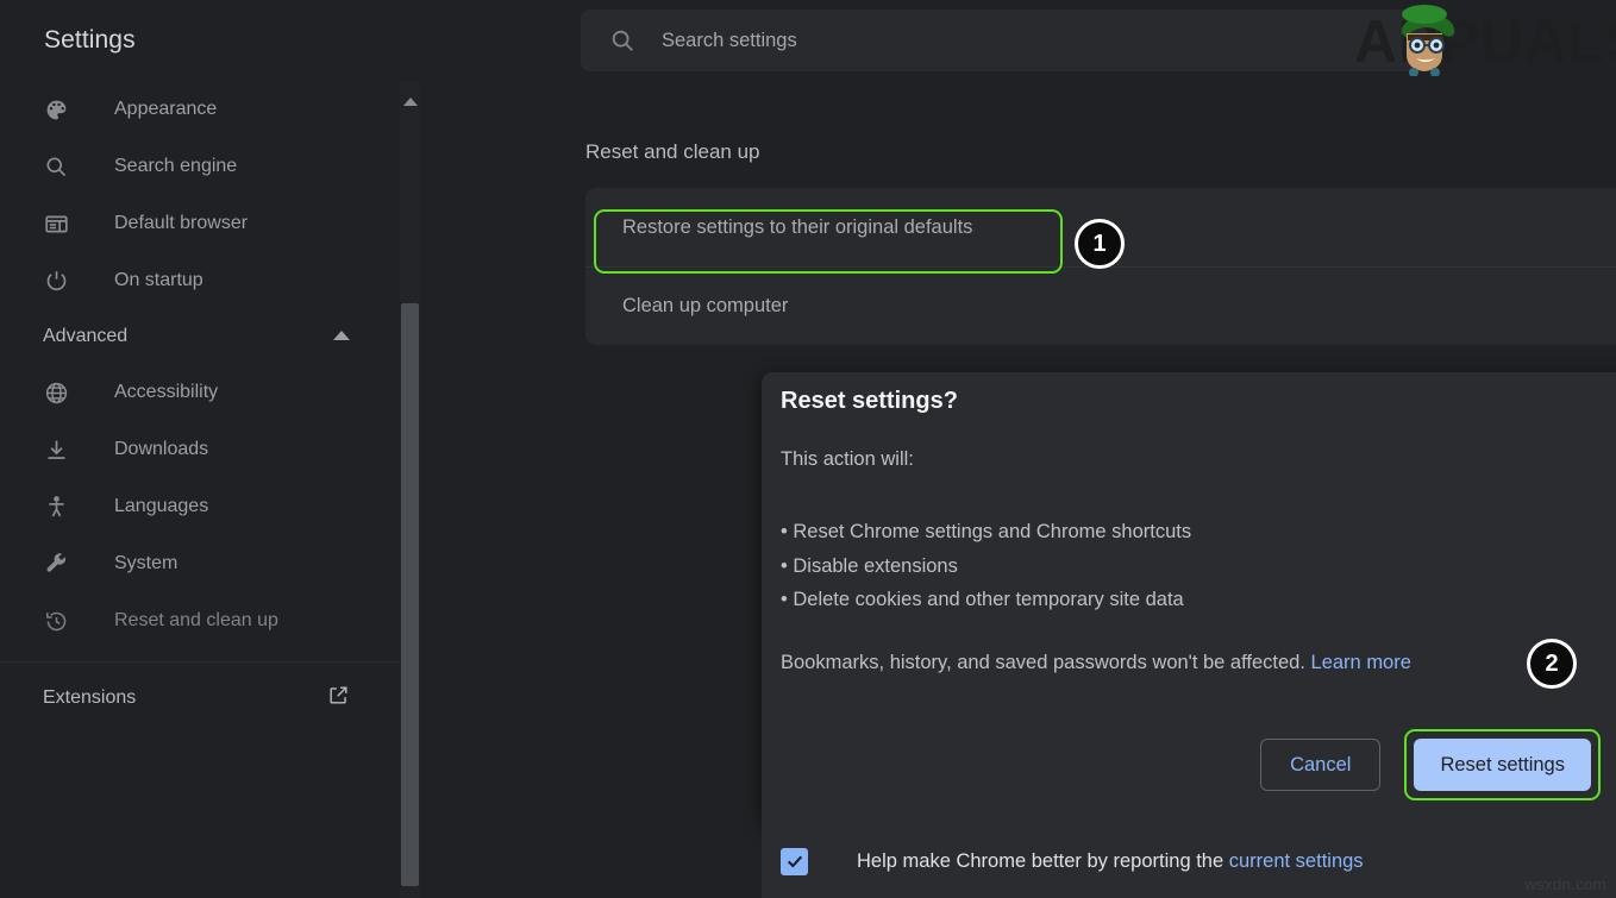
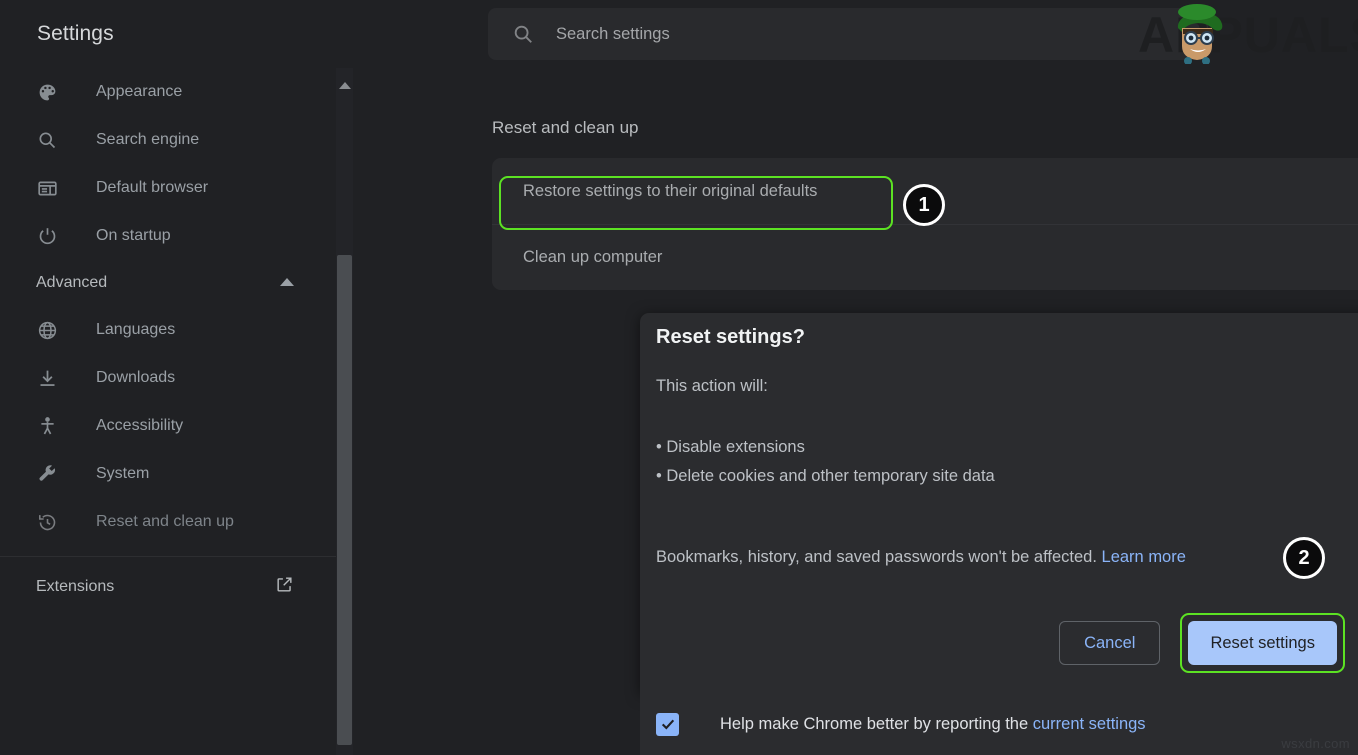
  Settings
  Search settings
  APUAL
  Appearance
  Search engine
  Default browser
  On startup
  Advanced
- Accessibility
+ Languages
  Downloads
- Languages
+ Accessibility
  System
  Reset and clean up
  Extensions
  Reset and clean up
  Restore settings to their original defaults
  Clean up computer
  Reset settings?
  This action will:
- • Reset Chrome settings and Chrome shortcuts
  • Disable extensions
  • Delete cookies and other temporary site data
  Bookmarks, history, and saved passwords won't be affected. Learn more
  Cancel
  Reset settings
  Help make Chrome better by reporting the current settings
  1
  2
